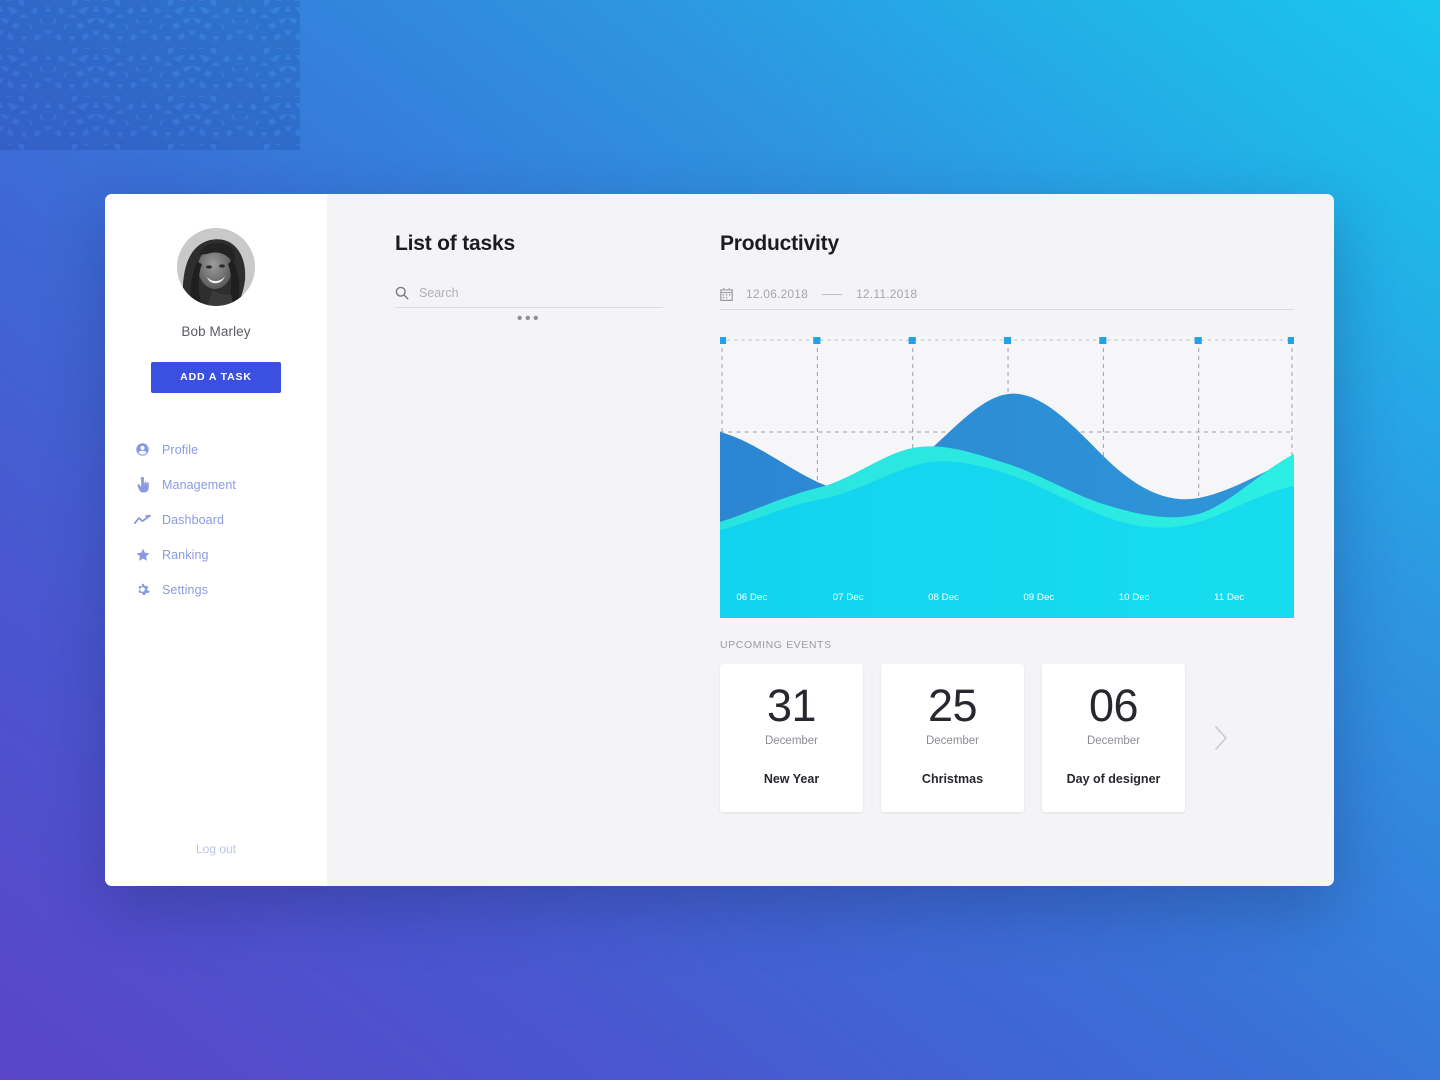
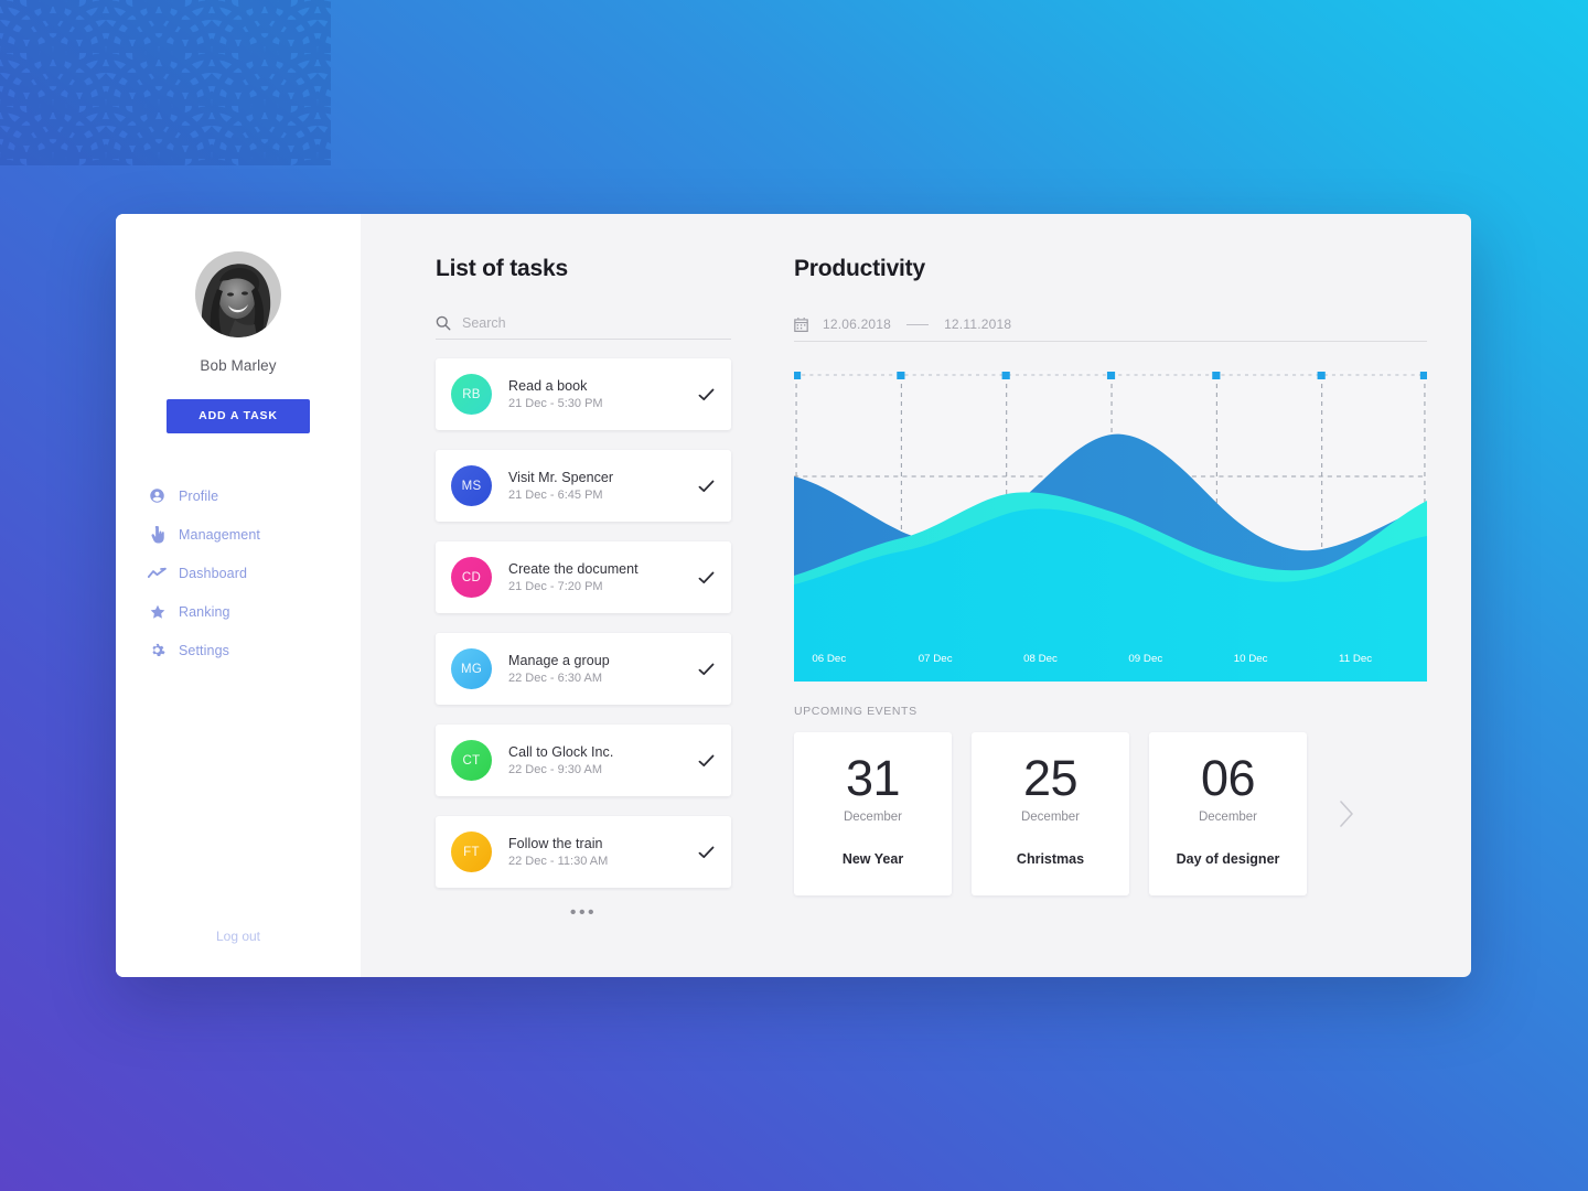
  Bob Marley
  ADD A TASK
  Profile
  Management
  Dashboard
  Ranking
  Settings
  Log out
  List of tasks
  Search
+ RB
+ Read a book
+ 21 Dec - 5:30 PM
+ MS
+ Visit Mr. Spencer
+ 21 Dec - 6:45 PM
+ CD
+ Create the document
+ 21 Dec - 7:20 PM
+ MG
+ Manage a group
+ 22 Dec - 6:30 AM
+ CT
+ Call to Glock Inc.
+ 22 Dec - 9:30 AM
+ FT
+ Follow the train
+ 22 Dec - 11:30 AM
  •••
  Productivity
  12.06.2018
  12.11.2018
  06 Dec
  07 Dec
  08 Dec
  09 Dec
  10 Dec
  11 Dec
  UPCOMING EVENTS
  31
  December
  New Year
  25
  December
  Christmas
  06
  December
  Day of designer
